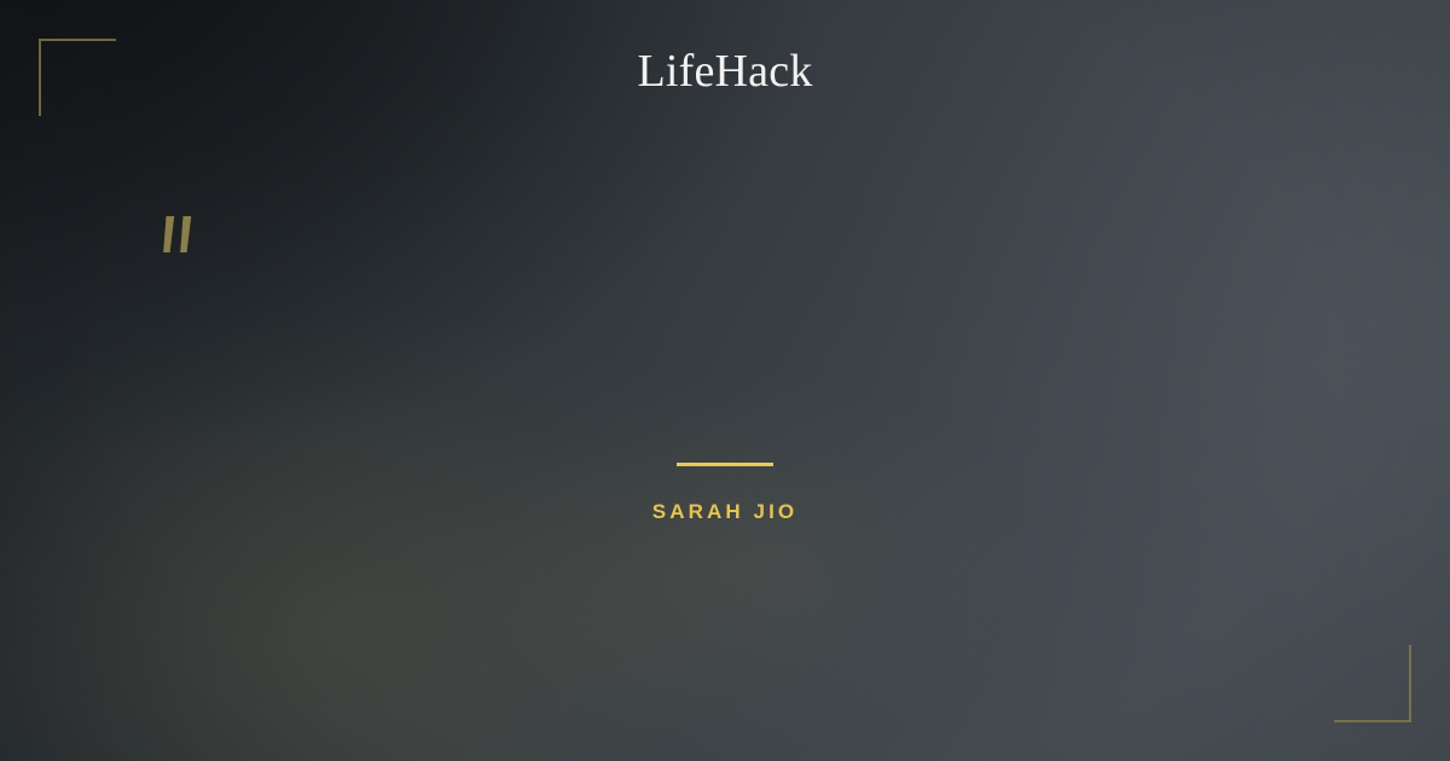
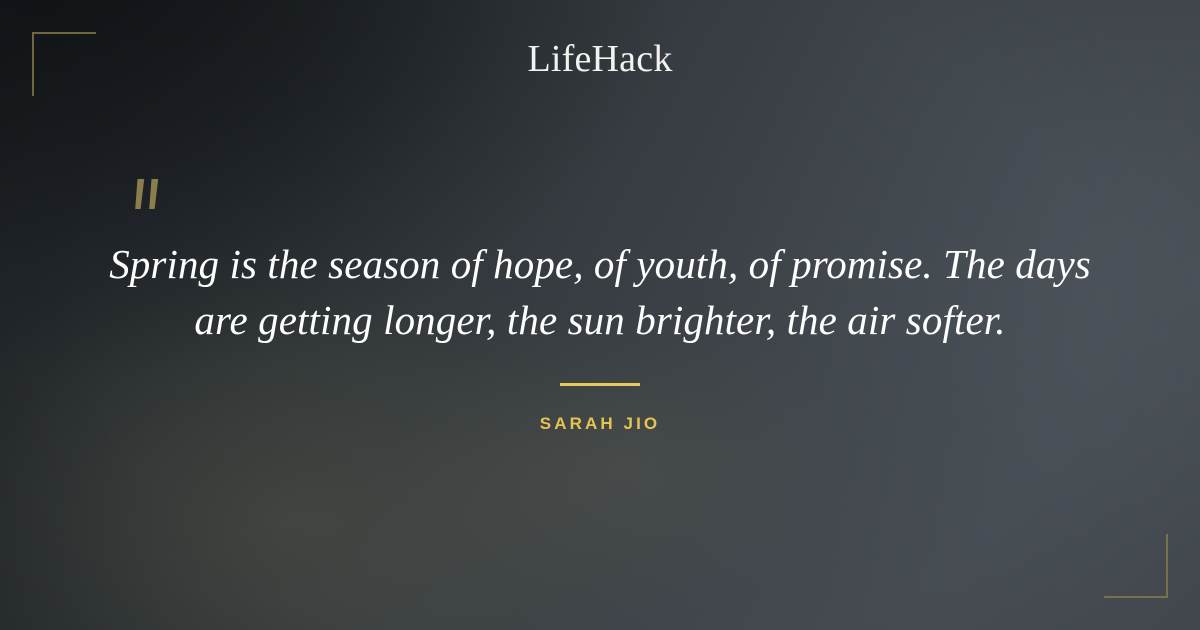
  LifeHack
+ Spring is the season of hope, of youth, of promise. The days
+ are getting longer, the sun brighter, the air softer.
  SARAH JIO
